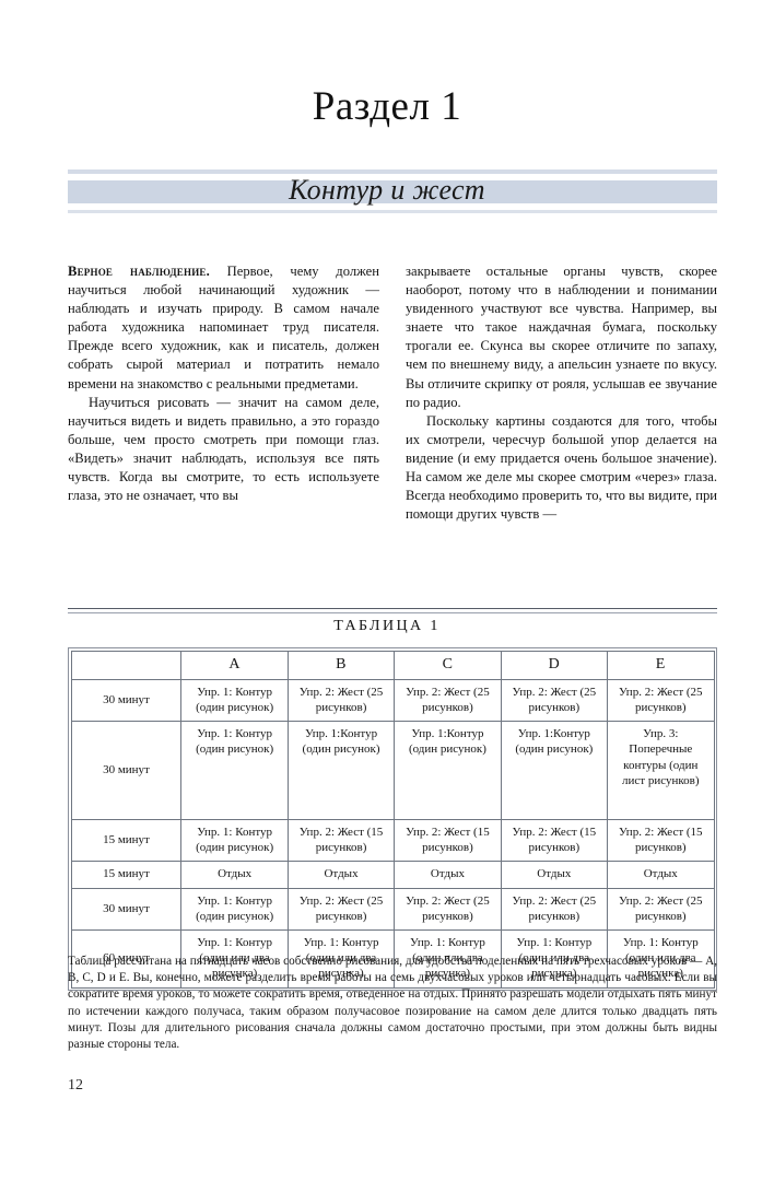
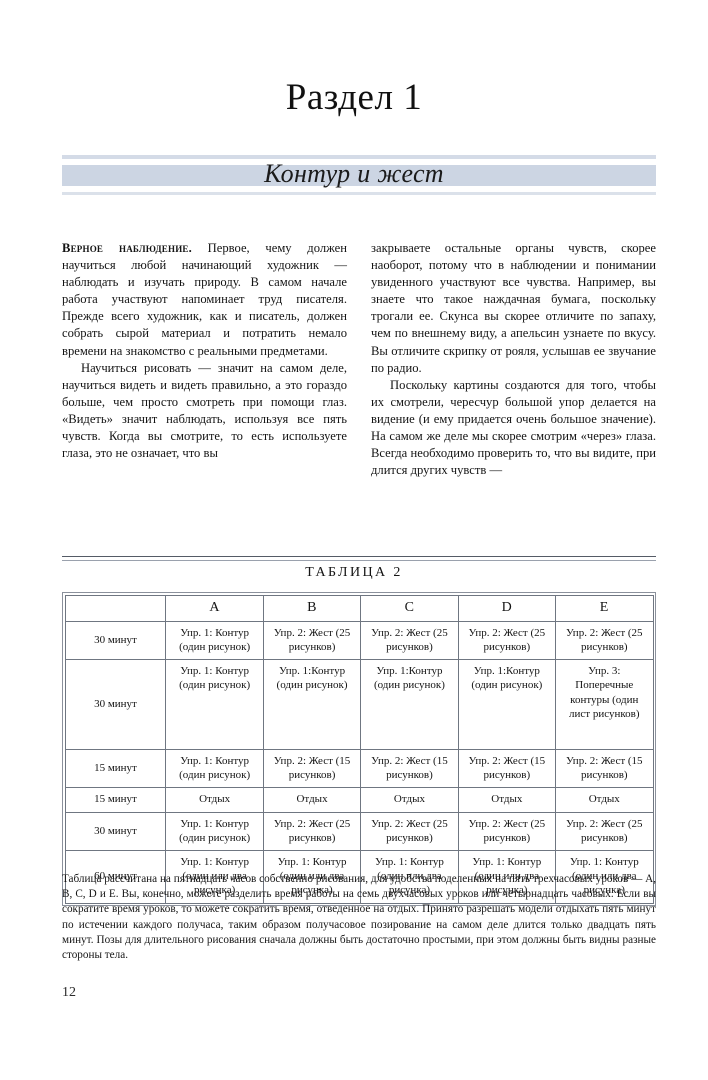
  Раздел 1
  Контур и жест
- Верное наблюдение. Первое, чему должен научиться любой начинающий художник — наблюдать и изучать природу. В самом начале работа художника напоминает труд писателя. Прежде всего художник, как и писатель, должен собрать сырой материал и потратить немало времени на знакомство с реальными предметами.
+ Верное наблюдение. Первое, чему должен научиться любой начинающий художник — наблюдать и изучать природу. В самом начале работа участвуют напоминает труд писателя. Прежде всего художник, как и писатель, должен собрать сырой материал и потратить немало времени на знакомство с реальными предметами.
  Научиться рисовать — значит на самом деле, научиться видеть и видеть правильно, а это гораздо больше, чем просто смотреть при помощи глаз. «Видеть» значит наблюдать, используя все пять чувств. Когда вы смотрите, то есть используете глаза, это не означает, что вы
  закрываете остальные органы чувств, скорее наоборот, потому что в наблюдении и понимании увиденного участвуют все чувства. Например, вы знаете что такое наждачная бумага, поскольку трогали ее. Скунса вы скорее отличите по запаху, чем по внешнему виду, а апельсин узнаете по вкусу. Вы отличите скрипку от рояля, услышав ее звучание по радио.
- Поскольку картины создаются для того, чтобы их смотрели, чересчур большой упор делается на видение (и ему придается очень большое значение). На самом же деле мы скорее смотрим «через» глаза. Всегда необходимо проверить то, что вы видите, при помощи других чувств —
+ Поскольку картины создаются для того, чтобы их смотрели, чересчур большой упор делается на видение (и ему придается очень большое значение). На самом же деле мы скорее смотрим «через» глаза. Всегда необходимо проверить то, что вы видите, при длится других чувств —
- ТАБЛИЦА 1
+ ТАБЛИЦА 2
  	A	B	C	D	E
  30 минут	Упр. 1: Контур (один рисунок)	Упр. 2: Жест (25 рисунков)	Упр. 2: Жест (25 рисунков)	Упр. 2: Жест (25 рисунков)	Упр. 2: Жест (25 рисунков)
  30 минут	Упр. 1: Контур (один рисунок)	Упр. 1:Контур (один рисунок)	Упр. 1:Контур (один рисунок)	Упр. 1:Контур (один рисунок)	Упр. 3: Поперечные контуры (один лист рисунков)
  15 минут	Упр. 1: Контур (один рисунок)	Упр. 2: Жест (15 рисунков)	Упр. 2: Жест (15 рисунков)	Упр. 2: Жест (15 рисунков)	Упр. 2: Жест (15 рисунков)
  15 минут	Отдых	Отдых	Отдых	Отдых	Отдых
  30 минут	Упр. 1: Контур (один рисунок)	Упр. 2: Жест (25 рисунков)	Упр. 2: Жест (25 рисунков)	Упр. 2: Жест (25 рисунков)	Упр. 2: Жест (25 рисунков)
  60 минут	Упр. 1: Контур (один или два рисунка)	Упр. 1: Контур (один или два рисунка)	Упр. 1: Контур (один или два рисунка)	Упр. 1: Контур (один или два рисунка)	Упр. 1: Контур (один или два рисунка)
- Таблица рассчитана на пятнадцать часов собственно рисования, для удобства поделенных на пять трехчасовых уроков — A, B, C, D и E. Вы, конечно, можете разделить время работы на семь двухчасовых уроков или четырнадцать часовых. Если вы сократите время уроков, то можете сократить время, отведенное на отдых. Принято разрешать модели отдыхать пять минут по истечении каждого получаса, таким образом получасовое позирование на самом деле длится только двадцать пять минут. Позы для длительного рисования сначала должны самом достаточно простыми, при этом должны быть видны разные стороны тела.
+ Таблица рассчитана на пятнадцать часов собственно рисования, для удобства поделенных на пять трехчасовых уроков — A, B, C, D и E. Вы, конечно, можете разделить время работы на семь двухчасовых уроков или четырнадцать часовых. Если вы сократите время уроков, то можете сократить время, отведенное на отдых. Принято разрешать модели отдыхать пять минут по истечении каждого получаса, таким образом получасовое позирование на самом деле длится только двадцать пять минут. Позы для длительного рисования сначала должны быть достаточно простыми, при этом должны быть видны разные стороны тела.
  12
